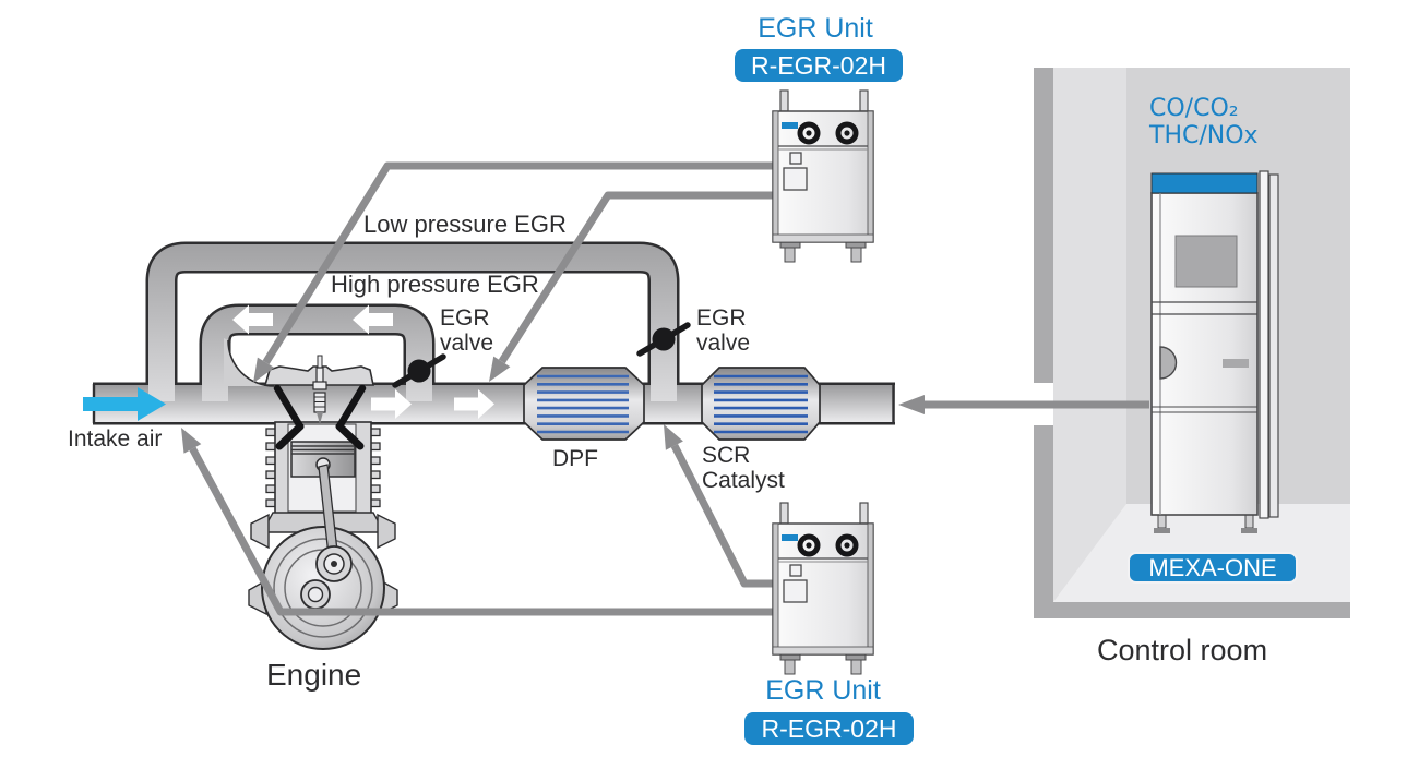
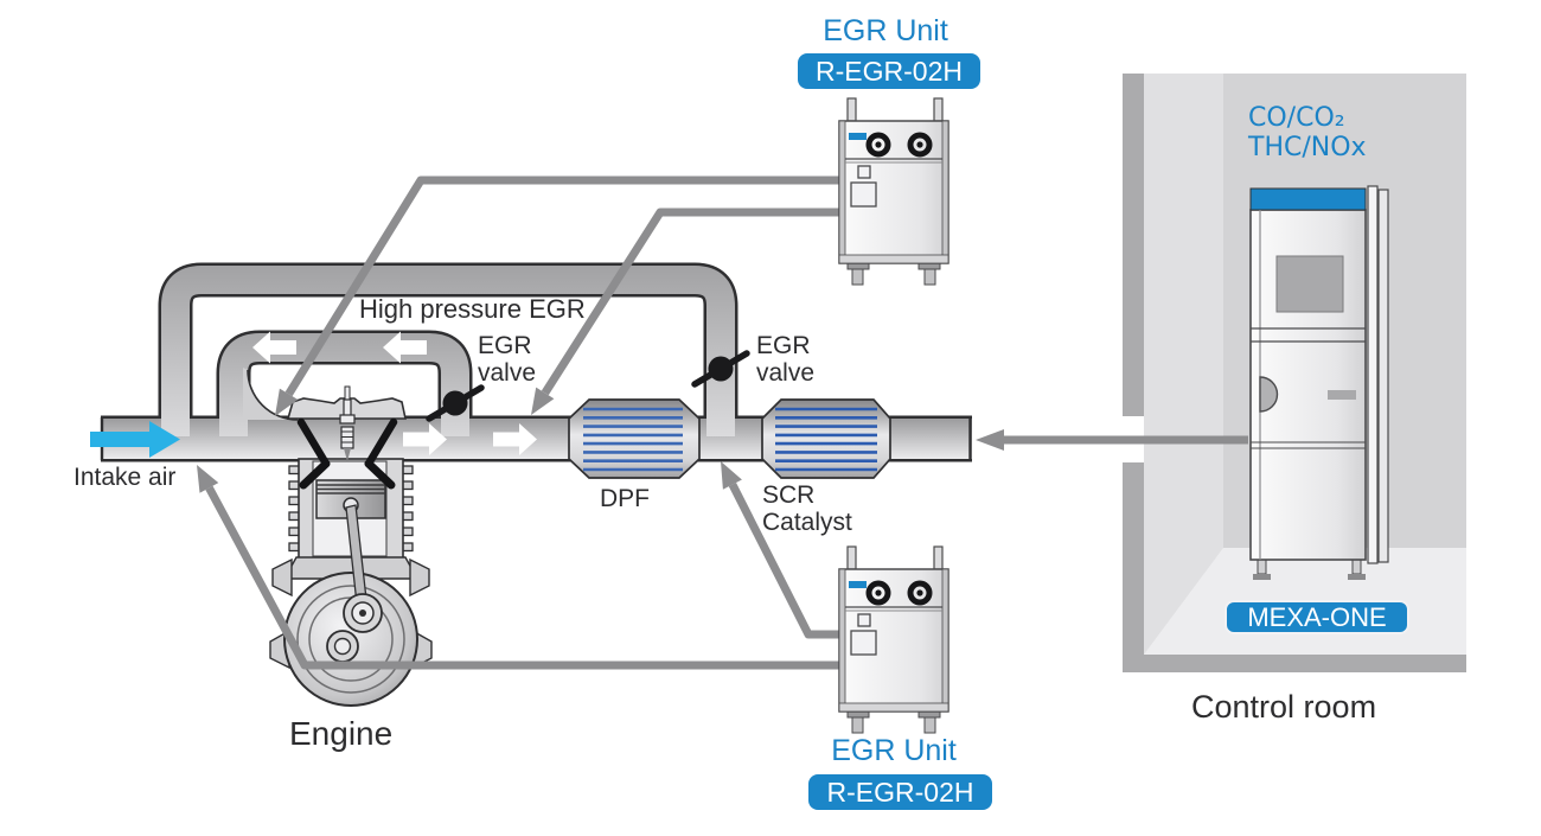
  EGR Unit
  R-EGR-02H
- Low pressure EGR
  High pressure EGR
  EGR
  valve
  EGR
  valve
  Intake air
  DPF
  SCR
  Catalyst
  Engine
  CO/CO₂
  THC/NOx
  MEXA-ONE
  Control room
  EGR Unit
  R-EGR-02H
